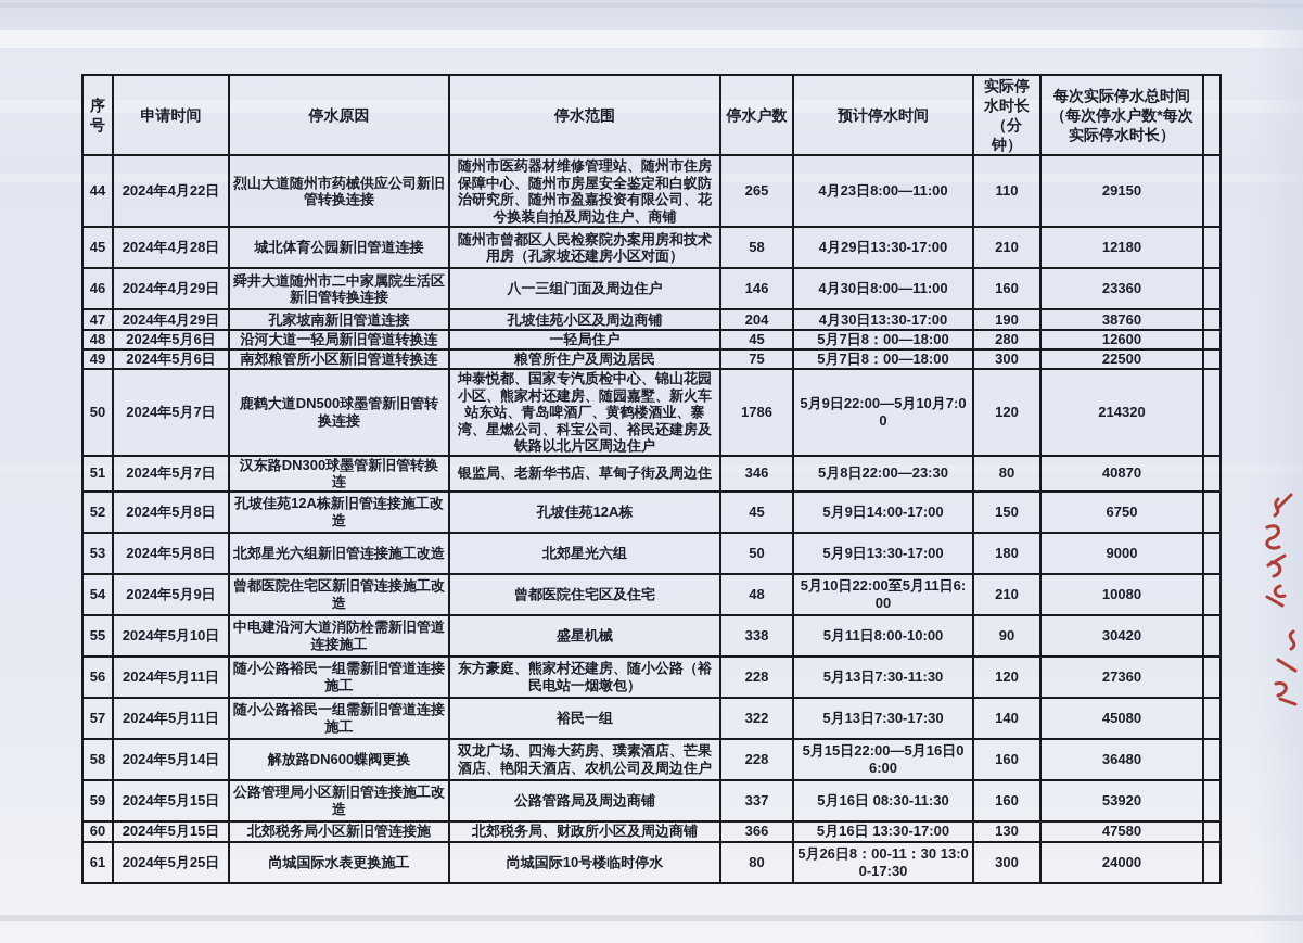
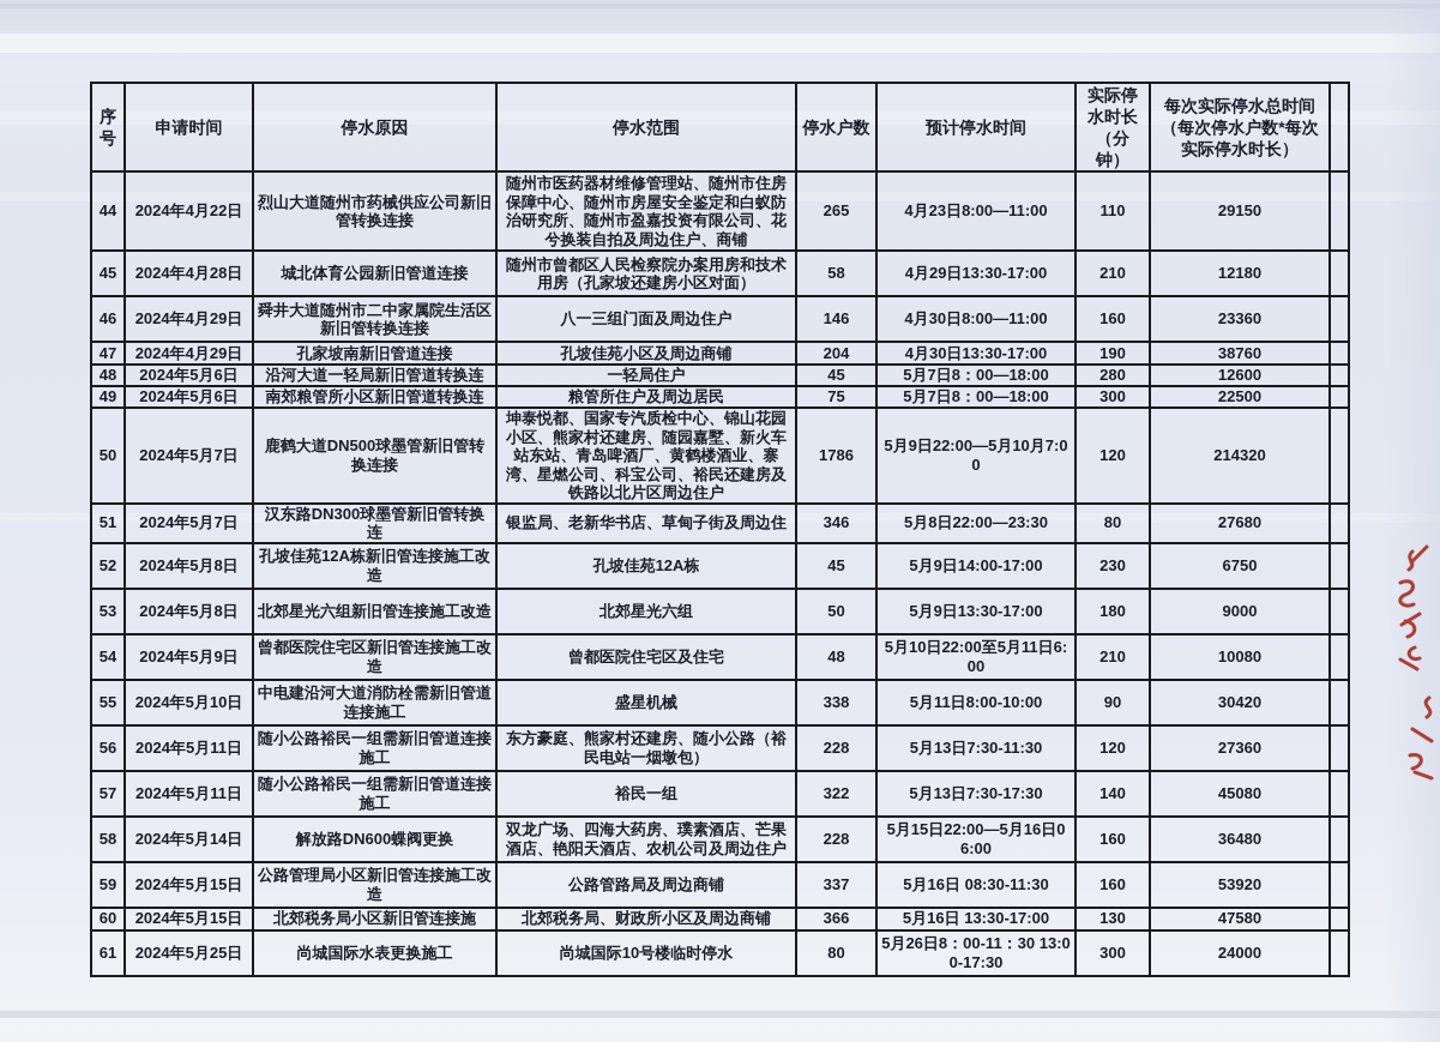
  序号	申请时间	停水原因	停水范围	停水户数	预计停水时间	实际停水时长（分钟）	每次实际停水总时间（每次停水户数*每次实际停水时长）
  44	2024年4月22日	烈山大道随州市药械供应公司新旧管转换连接	随州市医药器材维修管理站、随州市住房保障中心、随州市房屋安全鉴定和白蚁防治研究所、随州市盈嘉投资有限公司、花兮换装自拍及周边住户、商铺	265	4月23日8:00—11:00	110	29150
  45	2024年4月28日	城北体育公园新旧管道连接	随州市曾都区人民检察院办案用房和技术用房（孔家坡还建房小区对面）	58	4月29日13:30-17:00	210	12180
  46	2024年4月29日	舜井大道随州市二中家属院生活区新旧管转换连接	八一三组门面及周边住户	146	4月30日8:00—11:00	160	23360
  47	2024年4月29日	孔家坡南新旧管道连接	孔坡佳苑小区及周边商铺	204	4月30日13:30-17:00	190	38760
  48	2024年5月6日	沿河大道一轻局新旧管道转换连	一轻局住户	45	5月7日8：00—18:00	280	12600
  49	2024年5月6日	南郊粮管所小区新旧管道转换连	粮管所住户及周边居民	75	5月7日8：00—18:00	300	22500
  50	2024年5月7日	鹿鹤大道DN500球墨管新旧管转换连接	坤泰悦都、国家专汽质检中心、锦山花园小区、熊家村还建房、随园嘉墅、新火车站东站、青岛啤酒厂、黄鹤楼酒业、寨湾、星燃公司、科宝公司、裕民还建房及铁路以北片区周边住户	1786	5月9日22:00—5月10月7:00	120	214320
- 51	2024年5月7日	汉东路DN300球墨管新旧管转换连	银监局、老新华书店、草甸子街及周边住	346	5月8日22:00—23:30	80	40870
+ 51	2024年5月7日	汉东路DN300球墨管新旧管转换连	银监局、老新华书店、草甸子街及周边住	346	5月8日22:00—23:30	80	27680
- 52	2024年5月8日	孔坡佳苑12A栋新旧管连接施工改造	孔坡佳苑12A栋	45	5月9日14:00-17:00	150	6750
+ 52	2024年5月8日	孔坡佳苑12A栋新旧管连接施工改造	孔坡佳苑12A栋	45	5月9日14:00-17:00	230	6750
  53	2024年5月8日	北郊星光六组新旧管连接施工改造	北郊星光六组	50	5月9日13:30-17:00	180	9000
  54	2024年5月9日	曾都医院住宅区新旧管连接施工改造	曾都医院住宅区及住宅	48	5月10日22:00至5月11日6:00	210	10080
  55	2024年5月10日	中电建沿河大道消防栓需新旧管道连接施工	盛星机械	338	5月11日8:00-10:00	90	30420
  56	2024年5月11日	随小公路裕民一组需新旧管道连接施工	东方豪庭、熊家村还建房、随小公路（裕民电站一烟墩包）	228	5月13日7:30-11:30	120	27360
  57	2024年5月11日	随小公路裕民一组需新旧管道连接施工	裕民一组	322	5月13日7:30-17:30	140	45080
  58	2024年5月14日	解放路DN600蝶阀更换	双龙广场、四海大药房、璞素酒店、芒果酒店、艳阳天酒店、农机公司及周边住户	228	5月15日22:00—5月16日06:00	160	36480
  59	2024年5月15日	公路管理局小区新旧管连接施工改造	公路管路局及周边商铺	337	5月16日 08:30-11:30	160	53920
  60	2024年5月15日	北郊税务局小区新旧管连接施	北郊税务局、财政所小区及周边商铺	366	5月16日 13:30-17:00	130	47580
  61	2024年5月25日	尚城国际水表更换施工	尚城国际10号楼临时停水	80	5月26日8：00-11：30 13:00-17:30	300	24000
